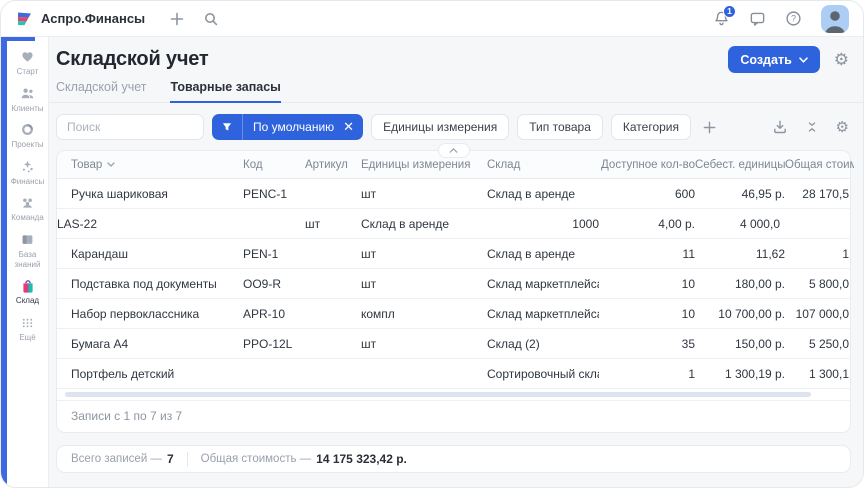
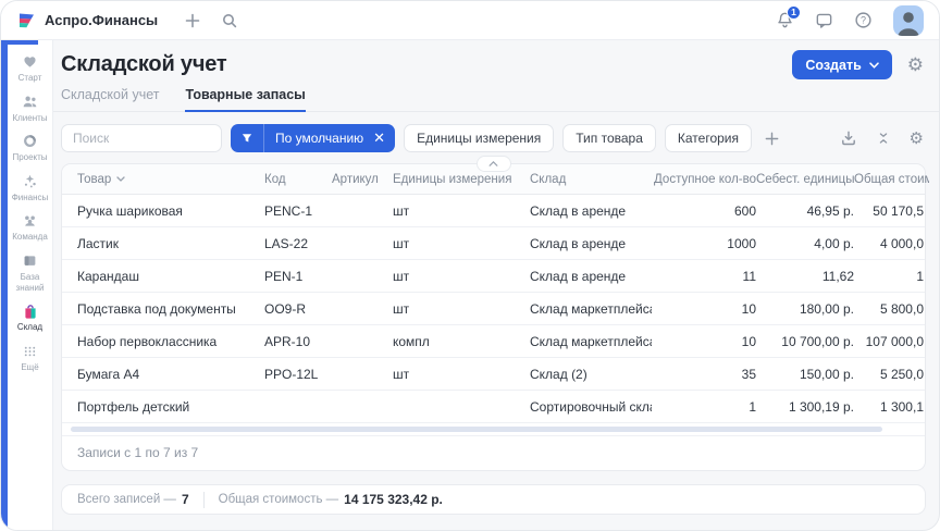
  Аспро.Финансы
  1
  ?
  Старт
  Клиенты
  Проекты
  Финансы
  Команда
  База знаний
  Склад
  Ещё
  Складской учет
  Создать
  ⚙
  Складской учет
  Товарные запасы
  Поиск
  По умолчанию
  ✕
  Единицы измерения
  Тип товара
  Категория
  ⚙
  Товар
  Код
  Артикул
  Единицы измерения
  Склад
  Доступное кол-во
  Себест. единицы
  Общая стоим
  Ручка шариковая
  PENC-1
  шт
  Склад в аренде
  600
  46,95 р.
- 28 170,5
+ 50 170,5
+ Ластик
  LAS-22
  шт
  Склад в аренде
  1000
  4,00 р.
  4 000,0
  Карандаш
  PEN-1
  шт
  Склад в аренде
  11
  11,62
  1
  Подставка под документы
  OO9-R
  шт
  Склад маркетплейс
  10
  180,00 р.
  5 800,0
  Набор первоклассника
  APR-10
  компл
  Склад маркетплейс
  10
  10 700,00 р.
  107 000,0
  Бумага А4
  PPO-12L
  шт
  Склад (2)
  35
  150,00 р.
  5 250,0
  Портфель детский
  Сортировочный скл
  1
  1 300,19 р.
  1 300,1
  Записи с 1 по 7 из 7
  Всего записей —
  7
  Общая стоимость —
  14 175 323,42 р.
